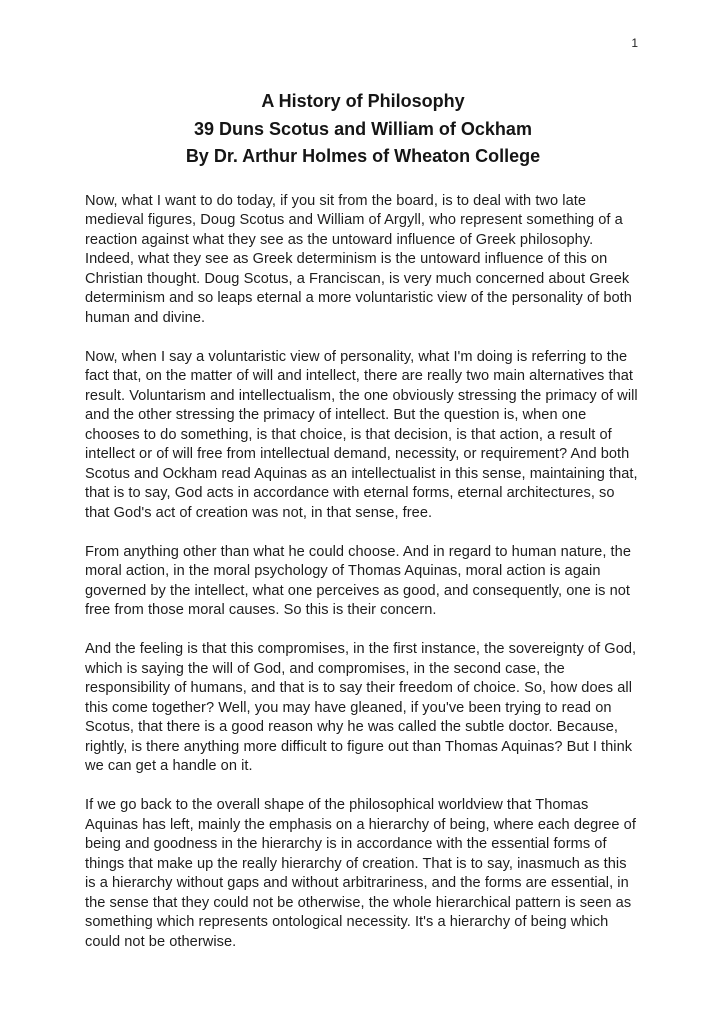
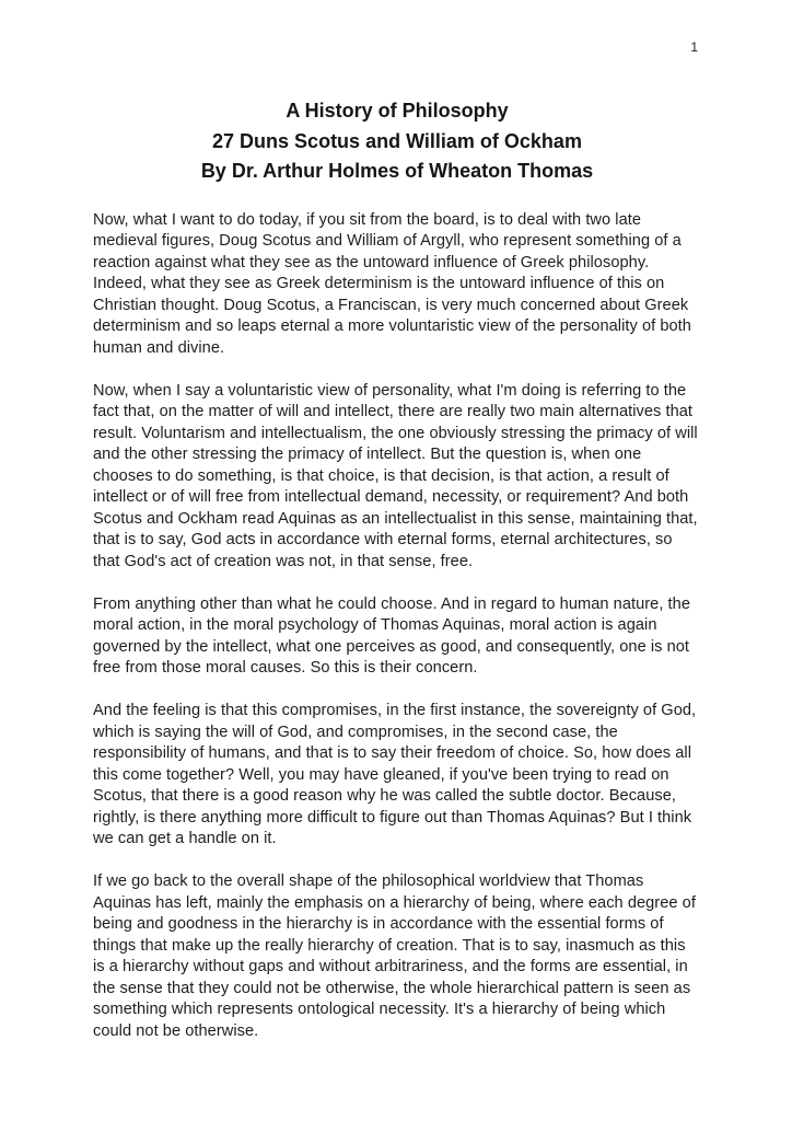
  1
  A History of Philosophy
- 39 Duns Scotus and William of Ockham
+ 27 Duns Scotus and William of Ockham
- By Dr. Arthur Holmes of Wheaton College
+ By Dr. Arthur Holmes of Wheaton Thomas
  Now, what I want to do today, if you sit from the board, is to deal with two late medieval figures, Doug Scotus and William of Argyll, who represent something of a reaction against what they see as the untoward influence of Greek philosophy. Indeed, what they see as Greek determinism is the untoward influence of this on Christian thought. Doug Scotus, a Franciscan, is very much concerned about Greek determinism and so leaps eternal a more voluntaristic view of the personality of both human and divine.
  Now, when I say a voluntaristic view of personality, what I'm doing is referring to the fact that, on the matter of will and intellect, there are really two main alternatives that result. Voluntarism and intellectualism, the one obviously stressing the primacy of will and the other stressing the primacy of intellect. But the question is, when one chooses to do something, is that choice, is that decision, is that action, a result of intellect or of will free from intellectual demand, necessity, or requirement? And both Scotus and Ockham read Aquinas as an intellectualist in this sense, maintaining that, that is to say, God acts in accordance with eternal forms, eternal architectures, so that God's act of creation was not, in that sense, free.
  From anything other than what he could choose. And in regard to human nature, the moral action, in the moral psychology of Thomas Aquinas, moral action is again governed by the intellect, what one perceives as good, and consequently, one is not free from those moral causes. So this is their concern.
  And the feeling is that this compromises, in the first instance, the sovereignty of God, which is saying the will of God, and compromises, in the second case, the responsibility of humans, and that is to say their freedom of choice. So, how does all this come together? Well, you may have gleaned, if you've been trying to read on Scotus, that there is a good reason why he was called the subtle doctor. Because, rightly, is there anything more difficult to figure out than Thomas Aquinas? But I think we can get a handle on it.
  If we go back to the overall shape of the philosophical worldview that Thomas Aquinas has left, mainly the emphasis on a hierarchy of being, where each degree of being and goodness in the hierarchy is in accordance with the essential forms of things that make up the really hierarchy of creation. That is to say, inasmuch as this is a hierarchy without gaps and without arbitrariness, and the forms are essential, in the sense that they could not be otherwise, the whole hierarchical pattern is seen as something which represents ontological necessity. It's a hierarchy of being which could not be otherwise.
